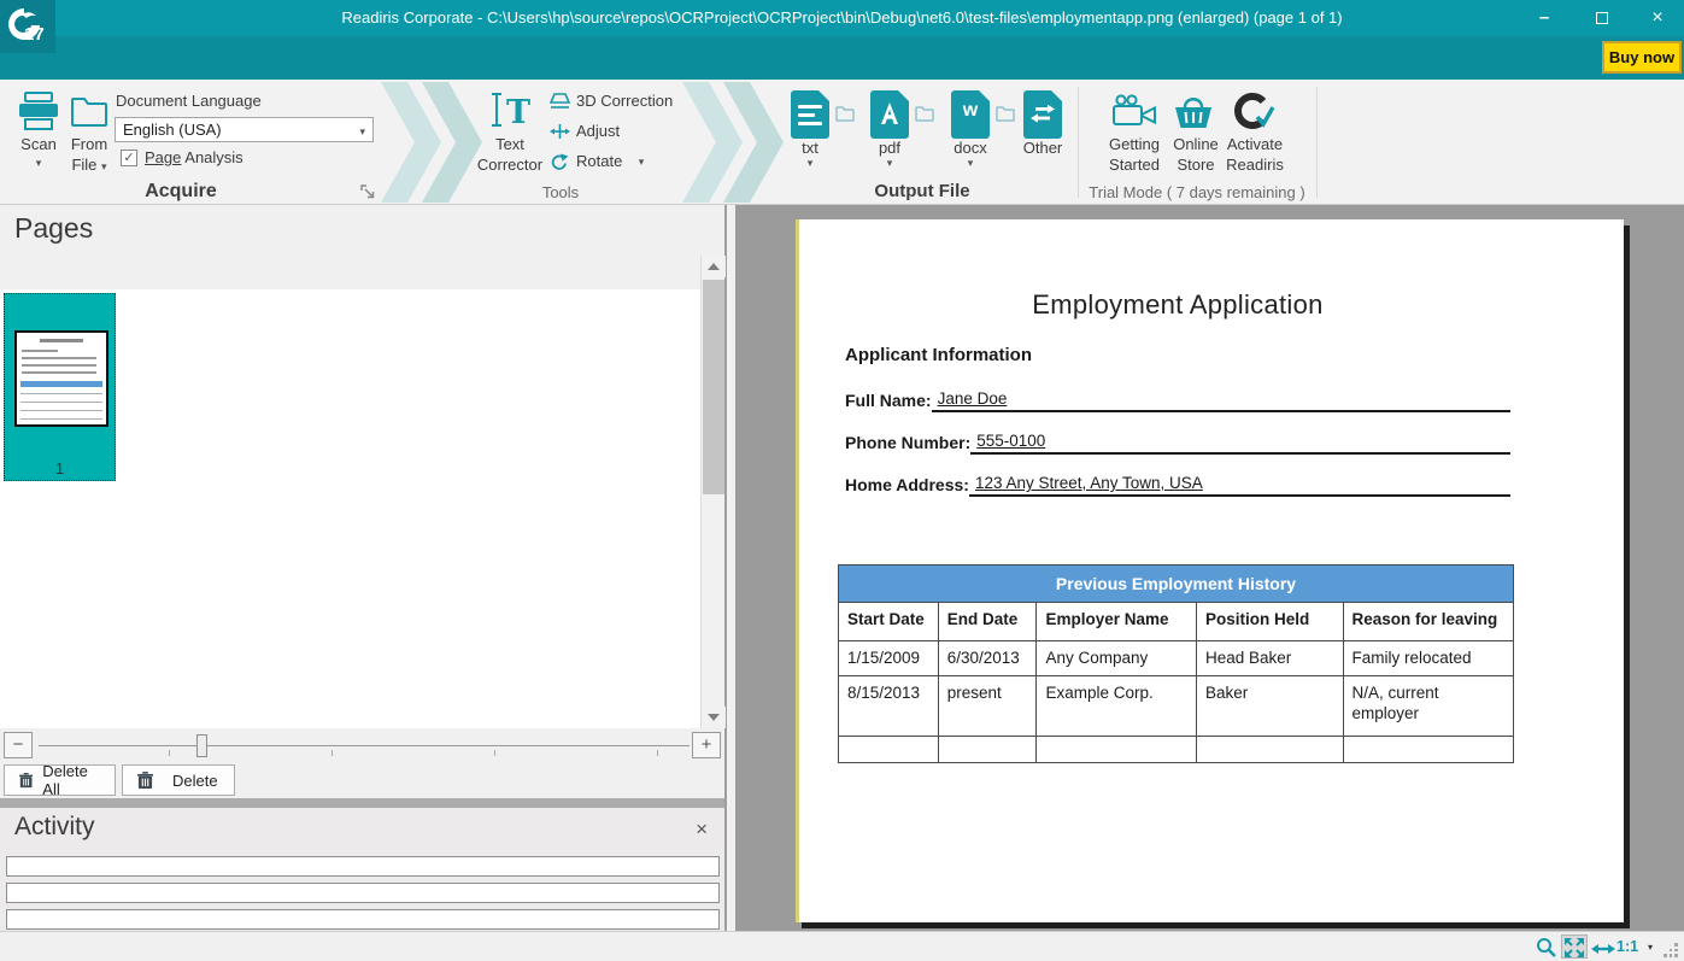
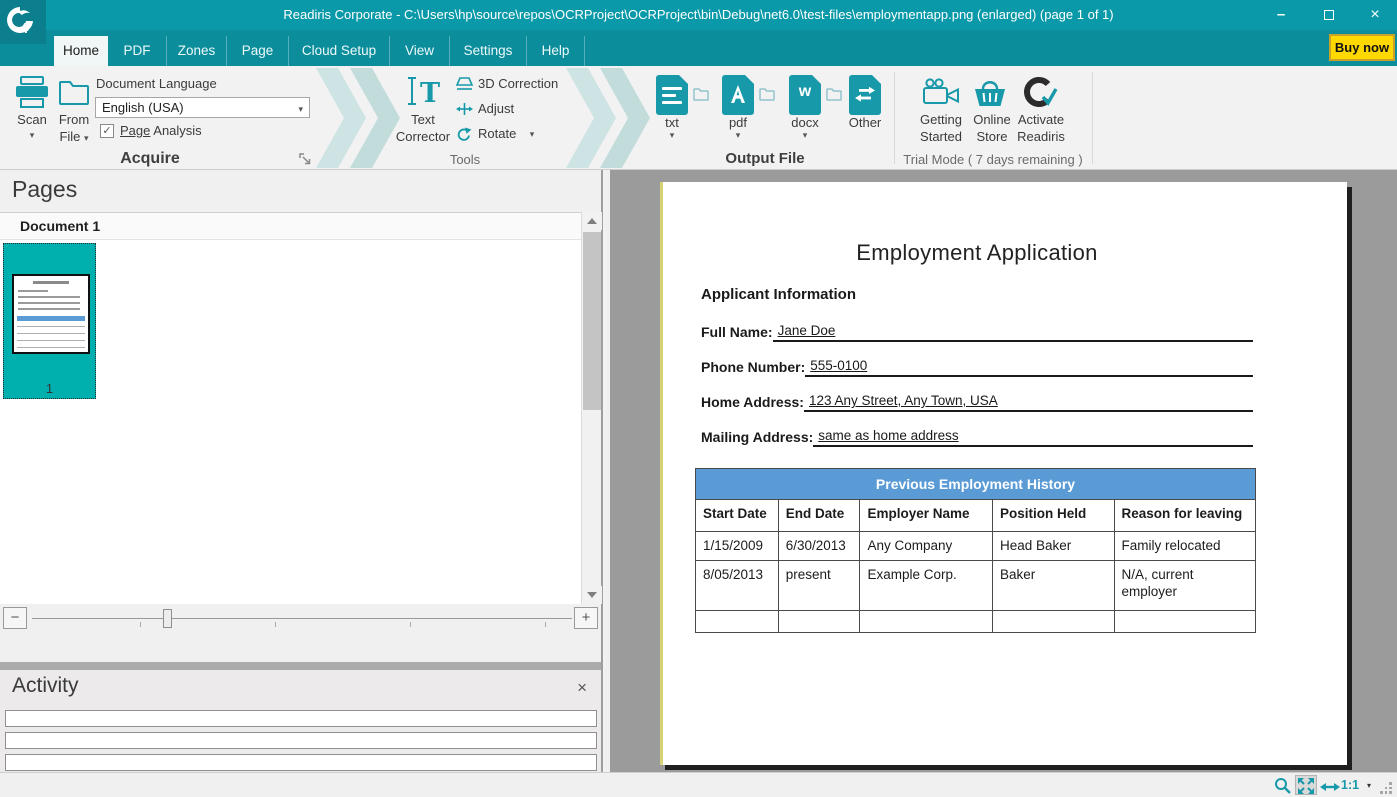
  Readiris Corporate - C:\Users\hp\source\repos\OCRProject\OCRProject\bin\Debug\net6.0\test-files\employmentapp.png (enlarged) (page 1 of 1)
  –
  ×
- 17
+ 4
+ Home
+ PDF
+ Zones
+ Page
+ Cloud Setup
+ View
+ Settings
+ Help
  Buy now
  Scan
  ▾
  From
  File ▾
  Document Language
  English (USA)
  ▾
  ✓
  Page Analysis
  Acquire
  T
  Text
  Corrector
  3D Correction
  Adjust
  Rotate
  ▾
  Tools
  txt
  ▾
  pdf
  ▾
  w
  docx
  ▾
  Other
  Output File
  Getting
  Started
  Online
  Store
  Activate
  Readiris
  Trial Mode ( 7 days remaining )
  Pages
+ Document 1
  1
  −
  +
- Delete All
- Delete
  Activity
  ×
  Employment Application
  Applicant Information
  Full Name:
  Jane Doe
  Phone Number:
  555-0100
  Home Address:
  123 Any Street, Any Town, USA
+ Mailing Address:
+ same as home address
  Previous Employment History
  Start Date
  End Date
  Employer Name
  Position Held
  Reason for leaving
  1/15/2009
  6/30/2013
  Any Company
  Head Baker
  Family relocated
- 8/15/2013
+ 8/05/2013
  present
  Example Corp.
  Baker
  N/A, current employer
  1:1
  ▾
